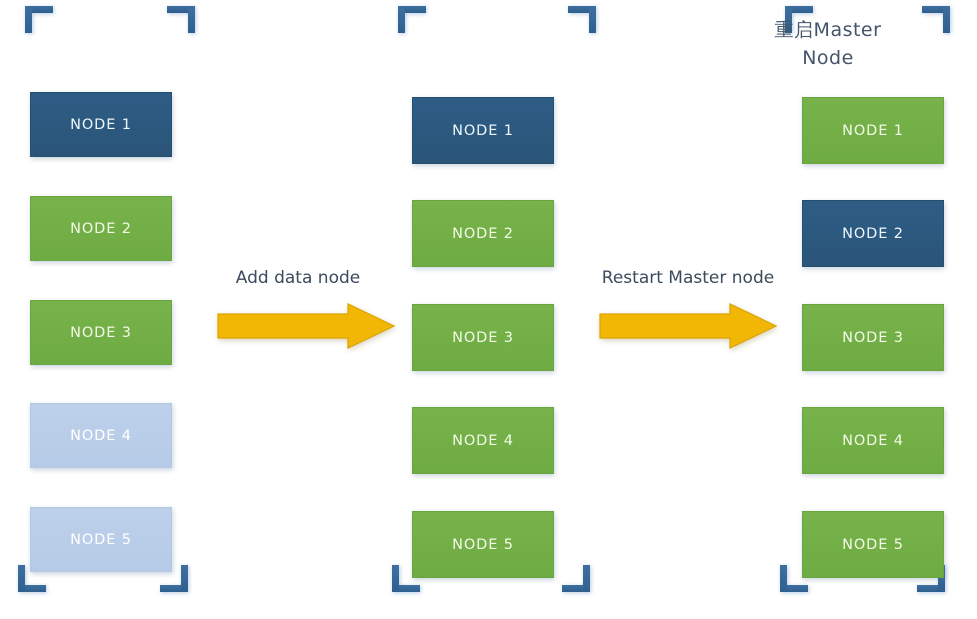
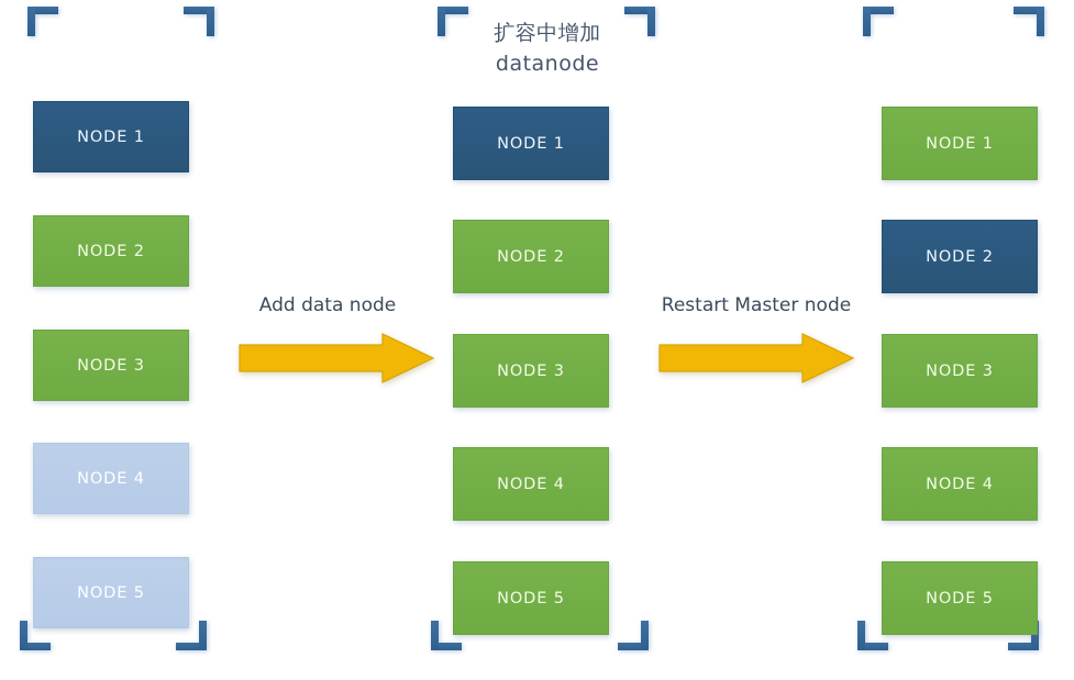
  NODE 1
  NODE 2
  NODE 3
  NODE 4
  NODE 5
  Add data node
+ 扩容中增加
+ datanode
  NODE 1
  NODE 2
  NODE 3
  NODE 4
  NODE 5
  Restart Master node
- 重启Master
- Node
  NODE 1
  NODE 2
  NODE 3
  NODE 4
  NODE 5
